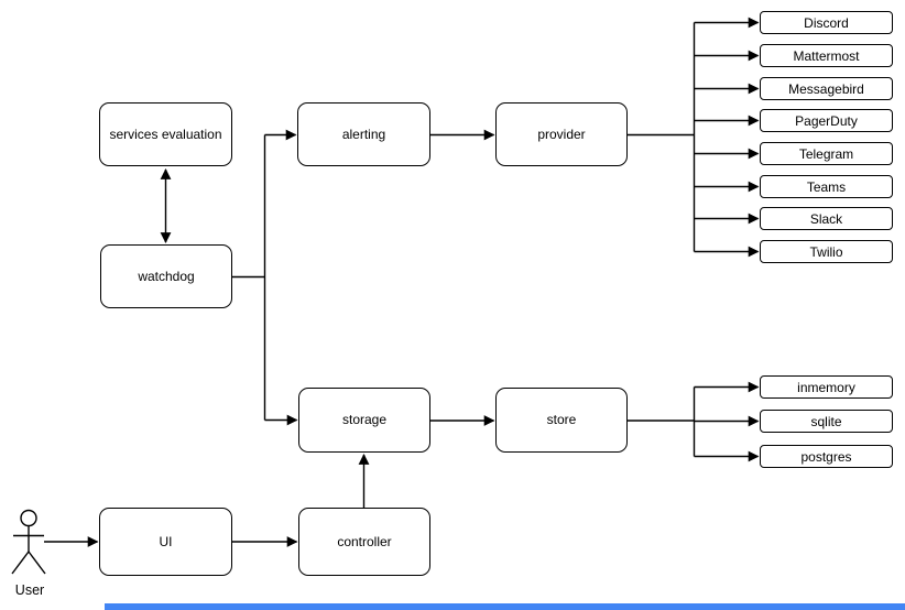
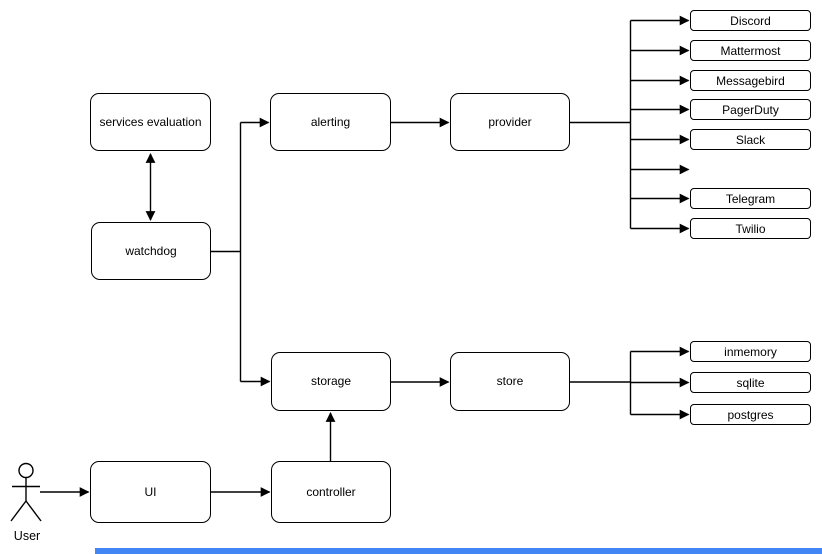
  services evaluation
  watchdog
  alerting
  provider
  storage
  store
  UI
  controller
  Discord
  Mattermost
  Messagebird
  PagerDuty
- Telegram
+ Slack
- Teams
- Slack
+ Telegram
  Twilio
  inmemory
  sqlite
  postgres
  User
